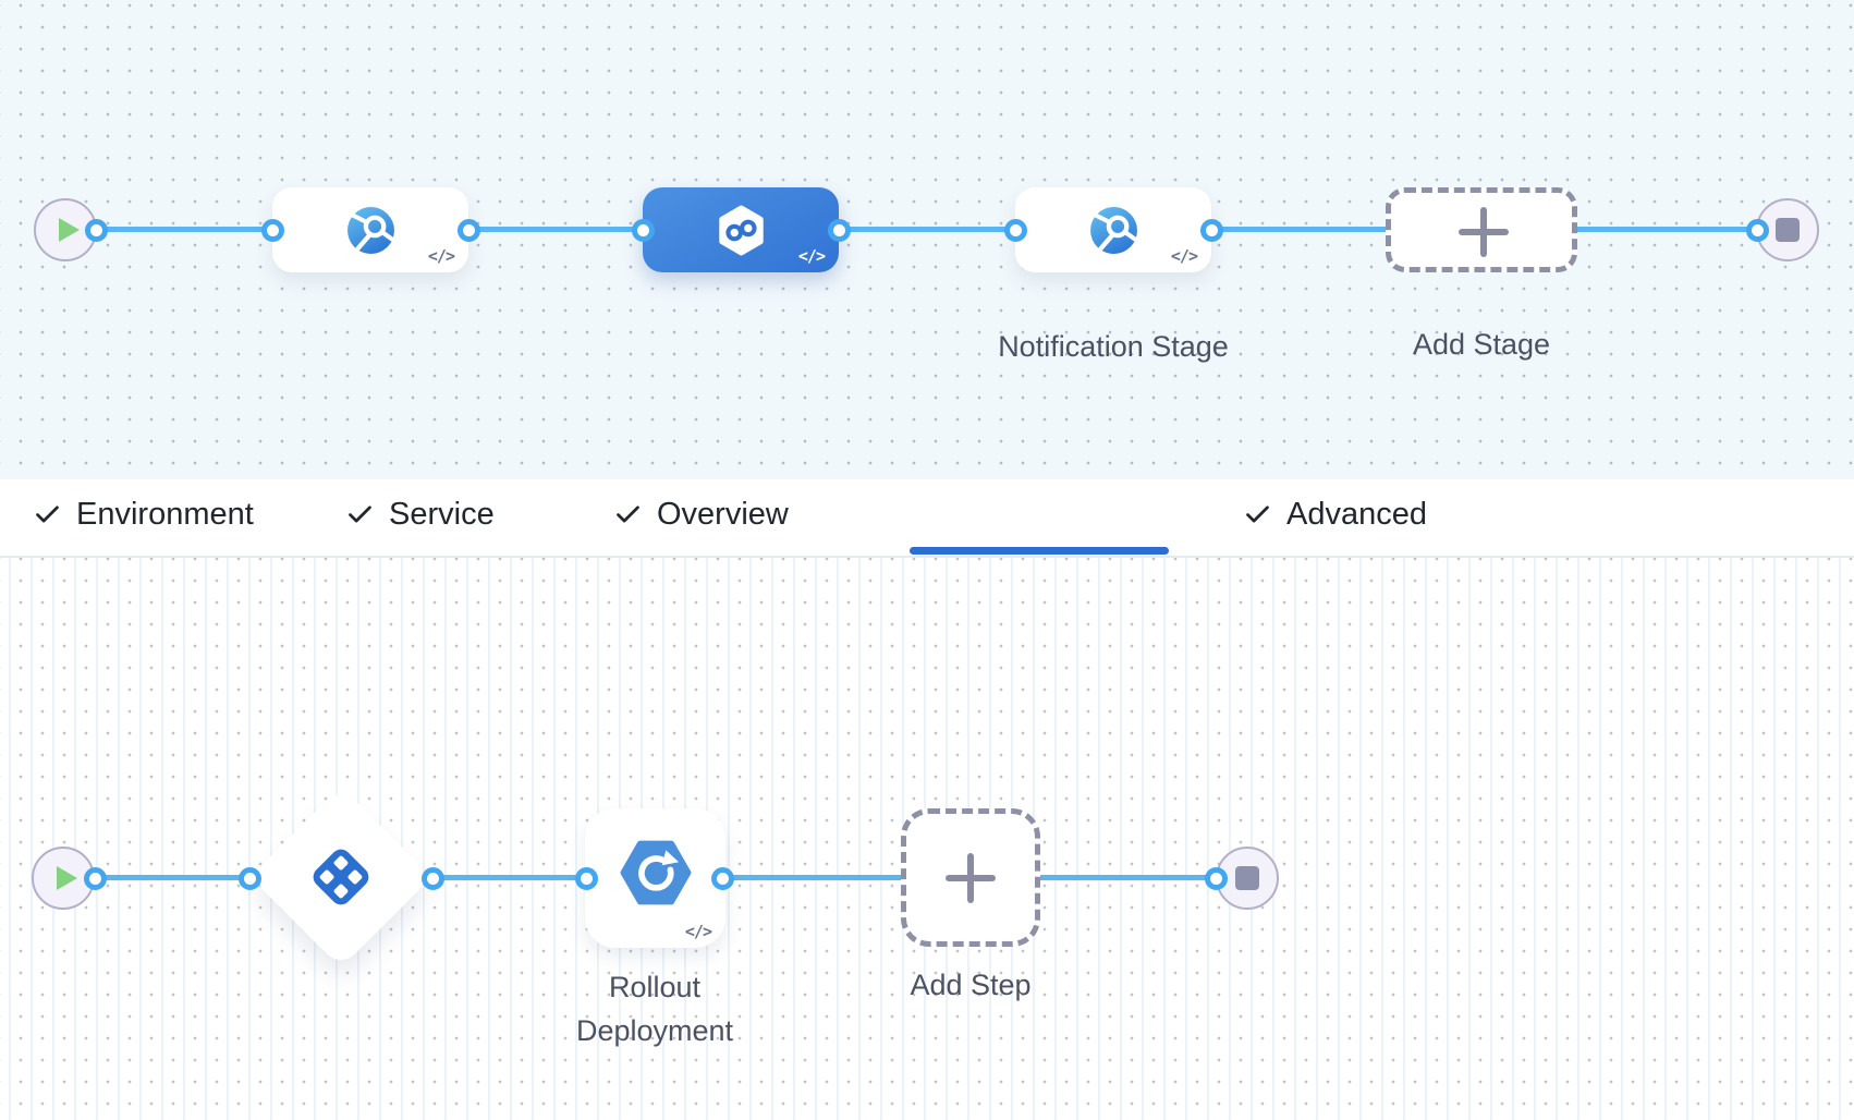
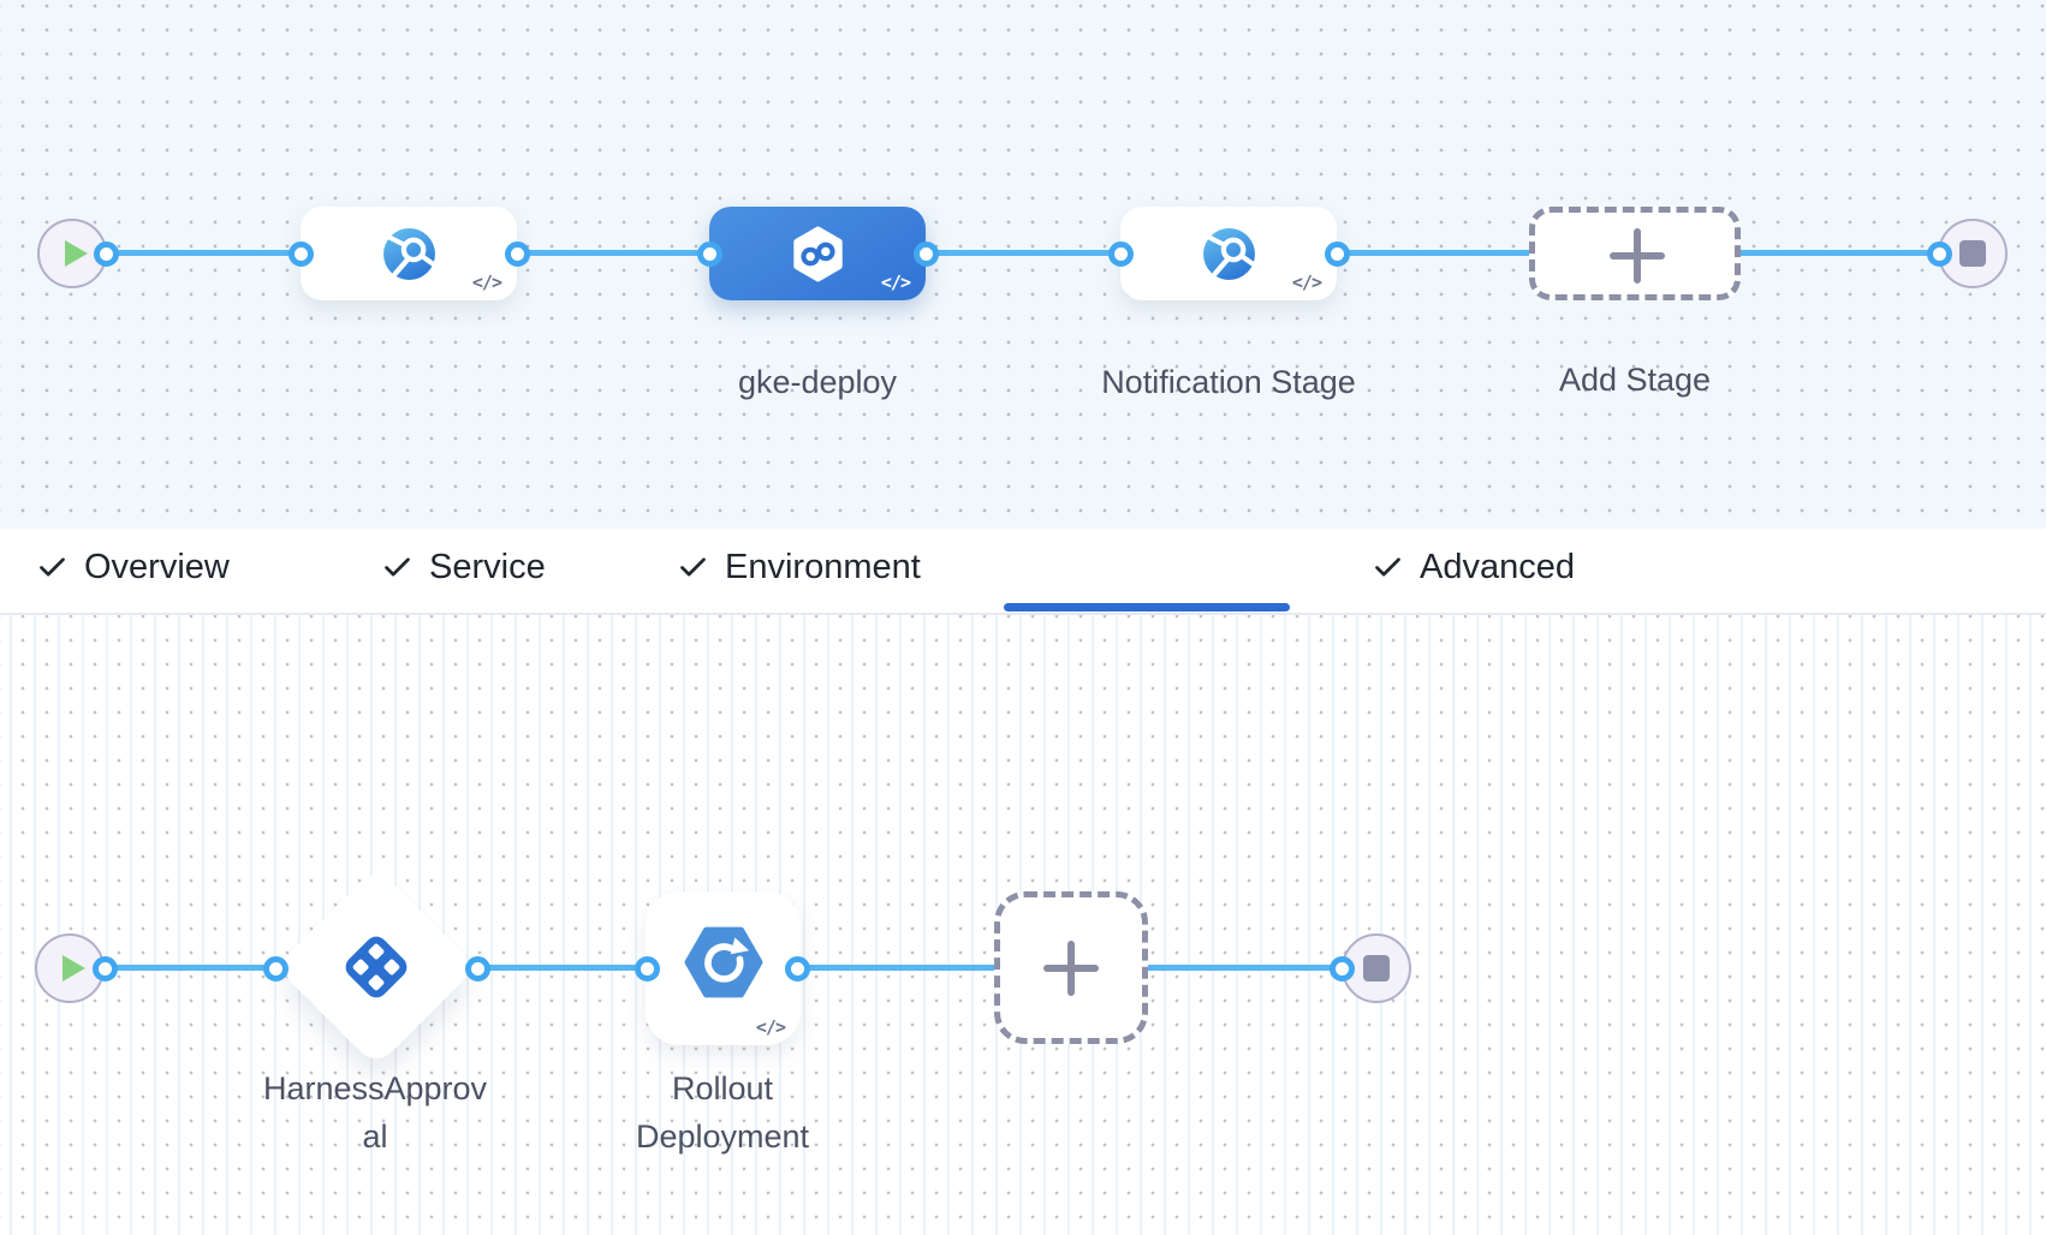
  </>
  </>
  </>
+ gke-deploy
  Notification Stage
  Add Stage
- Environment
+ Overview
  Service
- Overview
+ Environment
  Advanced
  </>
+ HarnessApproval
  Rollout Deployment
- Add Step
